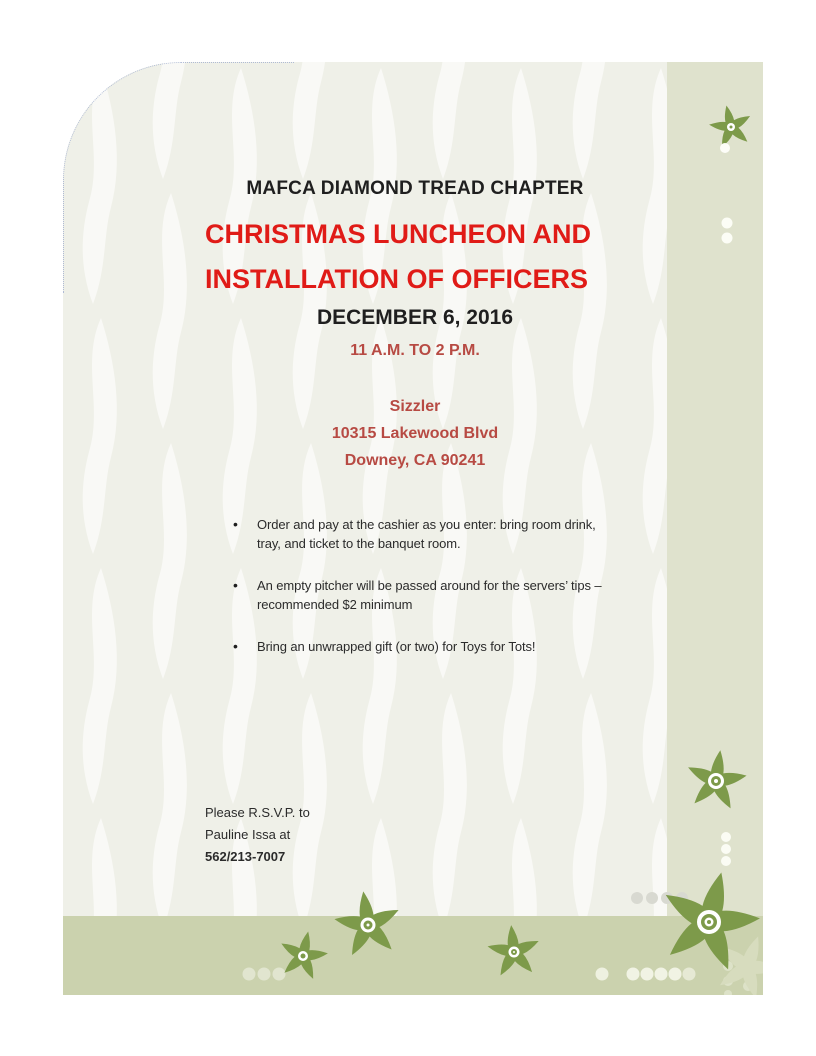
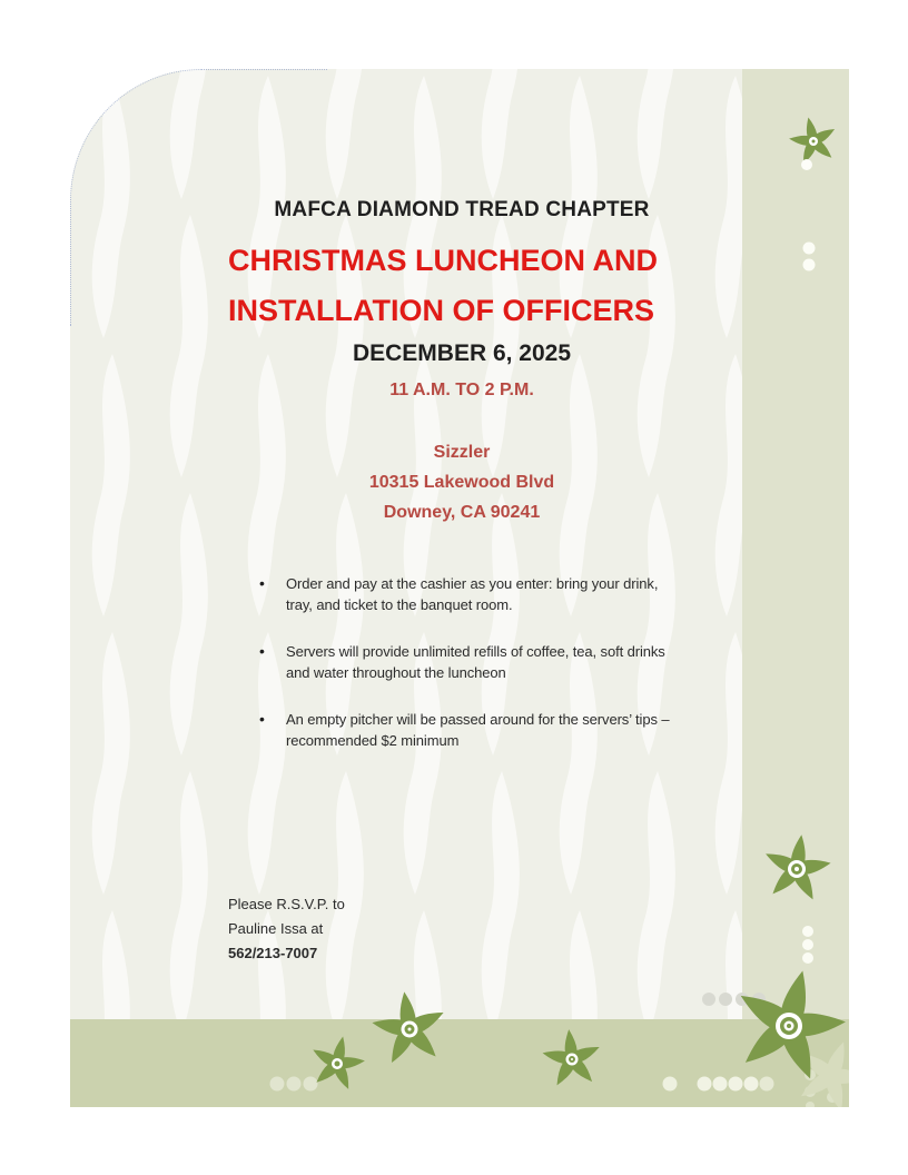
  MAFCA DIAMOND TREAD CHAPTER
  CHRISTMAS LUNCHEON AND
  INSTALLATION OF OFFICERS
- DECEMBER 6, 2016
+ DECEMBER 6, 2025
  11 A.M. TO 2 P.M.
  Sizzler
  10315 Lakewood Blvd
  Downey, CA 90241
- Order and pay at the cashier as you enter: bring room drink,
+ Order and pay at the cashier as you enter: bring your drink,
  tray, and ticket to the banquet room.
+ Servers will provide unlimited refills of coffee, tea, soft drinks
+ and water throughout the luncheon
  An empty pitcher will be passed around for the servers’ tips –
  recommended $2 minimum
- Bring an unwrapped gift (or two) for Toys for Tots!
  Please R.S.V.P. to
  Pauline Issa at
  562/213-7007
